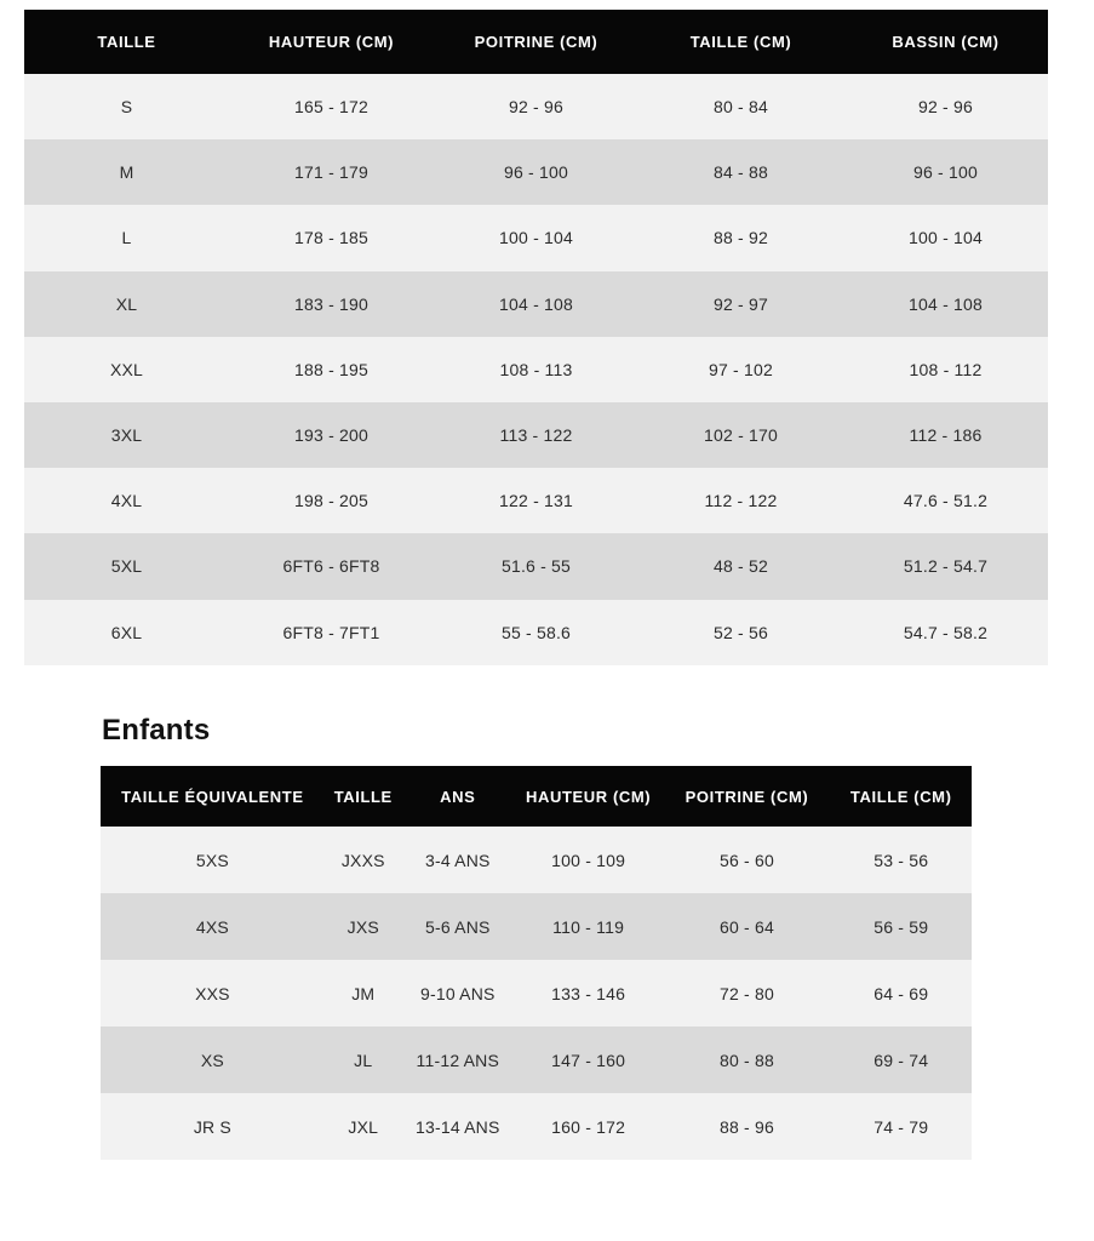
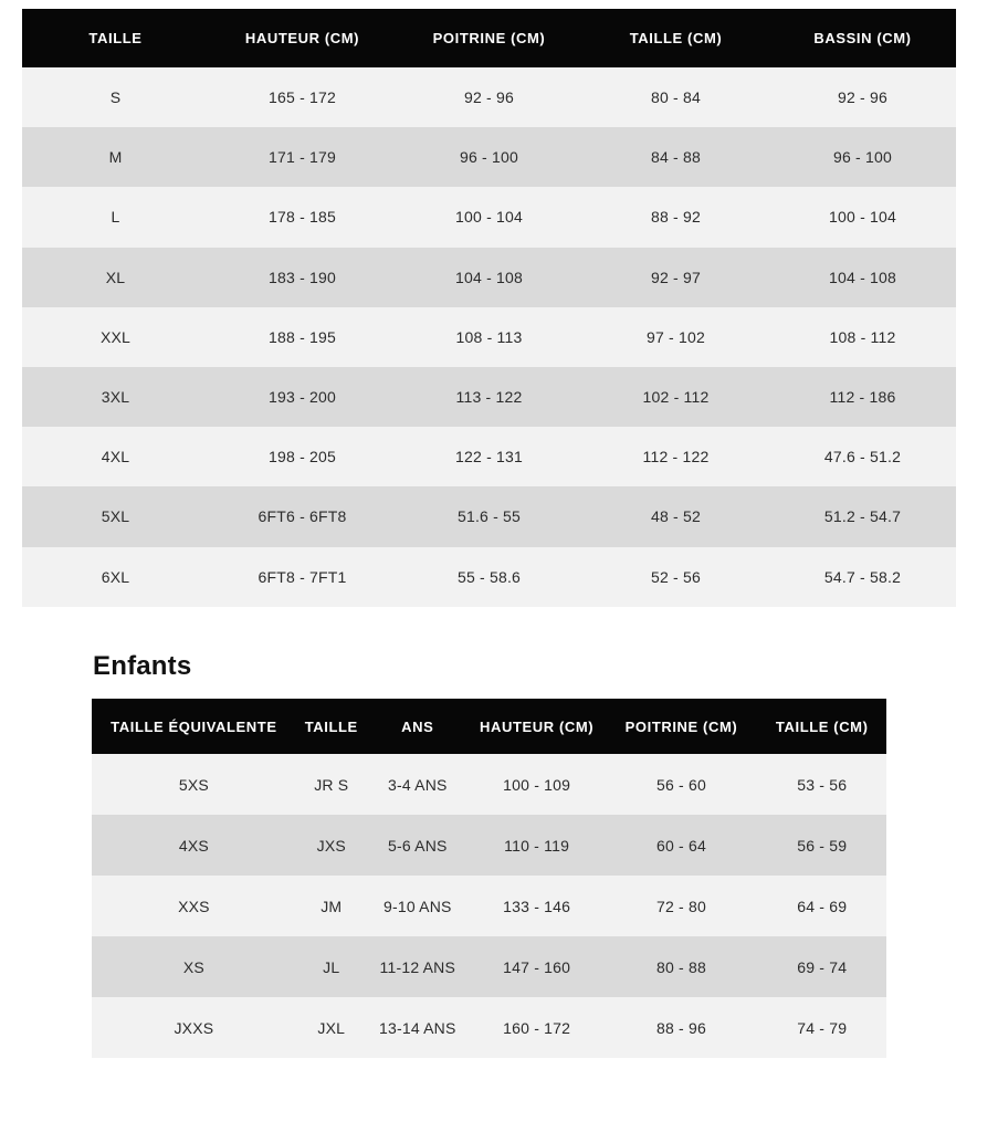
  TAILLE
  HAUTEUR (CM)
  POITRINE (CM)
  TAILLE (CM)
  BASSIN (CM)
  S
  165 - 172
  92 - 96
  80 - 84
  92 - 96
  M
  171 - 179
  96 - 100
  84 - 88
  96 - 100
  L
  178 - 185
  100 - 104
  88 - 92
  100 - 104
  XL
  183 - 190
  104 - 108
  92 - 97
  104 - 108
  XXL
  188 - 195
  108 - 113
  97 - 102
  108 - 112
  3XL
  193 - 200
  113 - 122
- 102 - 170
+ 102 - 112
  112 - 186
  4XL
  198 - 205
  122 - 131
  112 - 122
  47.6 - 51.2
  5XL
  6FT6 - 6FT8
  51.6 - 55
  48 - 52
  51.2 - 54.7
  6XL
  6FT8 - 7FT1
  55 - 58.6
  52 - 56
  54.7 - 58.2
  Enfants
  TAILLE ÉQUIVALENTE
  TAILLE
  ANS
  HAUTEUR (CM)
  POITRINE (CM)
  TAILLE (CM)
  5XS
- JXXS
+ JR S
  3-4 ANS
  100 - 109
  56 - 60
  53 - 56
  4XS
  JXS
  5-6 ANS
  110 - 119
  60 - 64
  56 - 59
  XXS
  JM
  9-10 ANS
  133 - 146
  72 - 80
  64 - 69
  XS
  JL
  11-12 ANS
  147 - 160
  80 - 88
  69 - 74
- JR S
+ JXXS
  JXL
  13-14 ANS
  160 - 172
  88 - 96
  74 - 79
